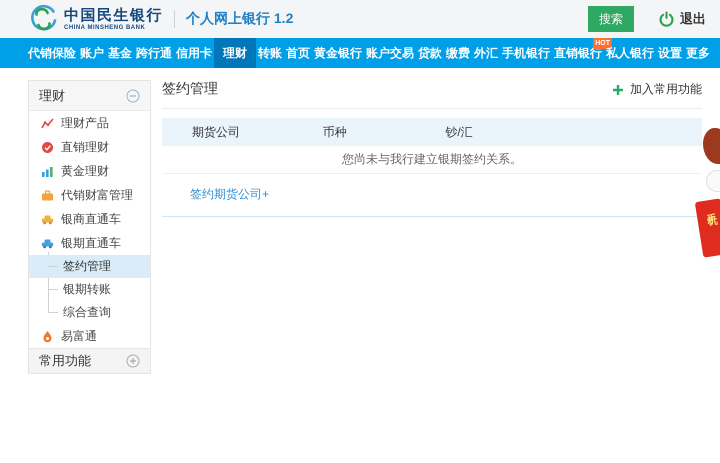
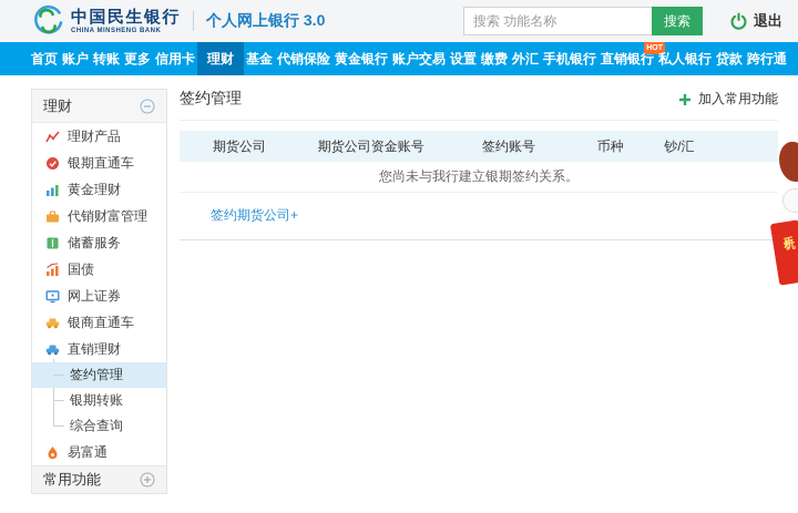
  中国民生银行
- 个人网上银行 1.2
+ 个人网上银行 3.0
+ 搜索 功能名称
  搜索
  退出
- 代销保险
+ 首页
  账户
- 基金
+ 转账
- 跨行通
+ 更多
  信用卡
  理财
- 转账
+ 基金
- 首页
+ 代销保险
  黄金银行
  账户交易
- 贷款
+ 设置
  缴费
  外汇
  手机银行
  直销银行
  私人银行
- 设置
+ 贷款
- 更多
+ 跨行通
  理财
  理财产品
- 直销理财
+ 银期直通车
  黄金理财
  代销财富管理
+ 储蓄服务
+ 国债
+ 网上证券
  银商直通车
- 银期直通车
+ 直销理财
  签约管理
  银期转账
  综合查询
  易富通
  常用功能
  签约管理
  加入常用功能
  期货公司
+ 期货公司资金账号
+ 签约账号
  币种
  钞/汇
  您尚未与我行建立银期签约关系。
  签约期货公司+
